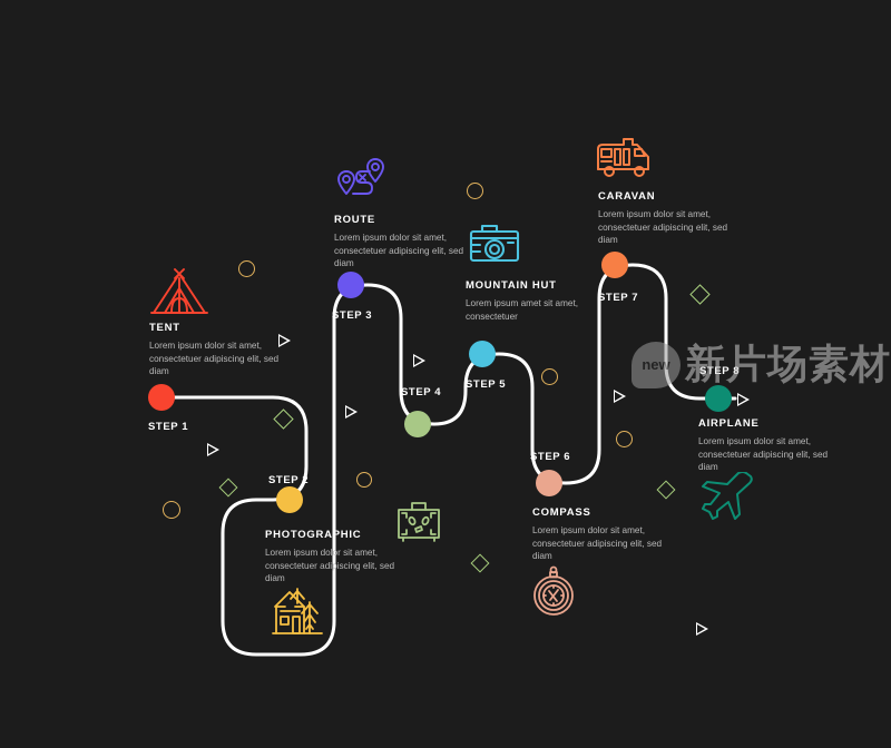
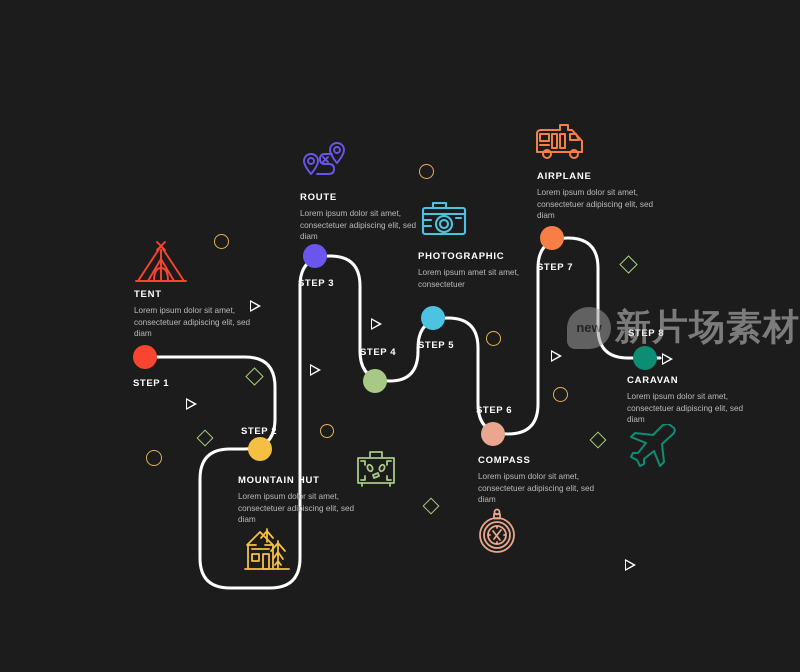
  STEP 1
  STEP 2
  STEP 3
  STEP 4
  STEP 5
  STEP 6
  STEP 7
  STEP 8
  TENT
  Lorem ipsum dolor sit amet, consectetuer adipiscing elit, sed diam
- PHOTOGRAPHIC
+ MOUNTAIN HUT
  Lorem ipsum dolor sit amet, consectetuer adipiscing elit, sed diam
  ROUTE
  Lorem ipsum dolor sit amet, consectetuer adipiscing elit, sed diam
- MOUNTAIN HUT
+ PHOTOGRAPHIC
  Lorem ipsum amet sit amet, consectetuer
  COMPASS
  Lorem ipsum dolor sit amet, consectetuer adipiscing elit, sed diam
- CARAVAN
+ AIRPLANE
  Lorem ipsum dolor sit amet, consectetuer adipiscing elit, sed diam
- AIRPLANE
+ CARAVAN
  Lorem ipsum dolor sit amet, consectetuer adipiscing elit, sed diam
  new
  新片场素材
